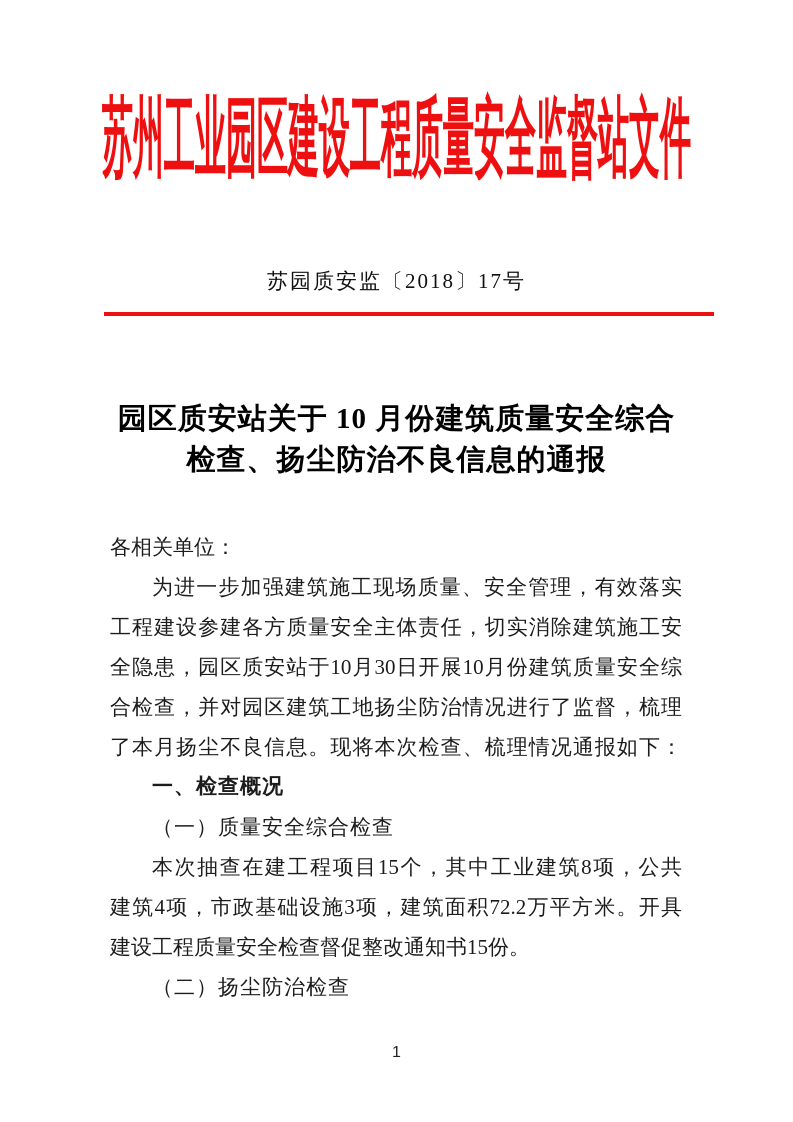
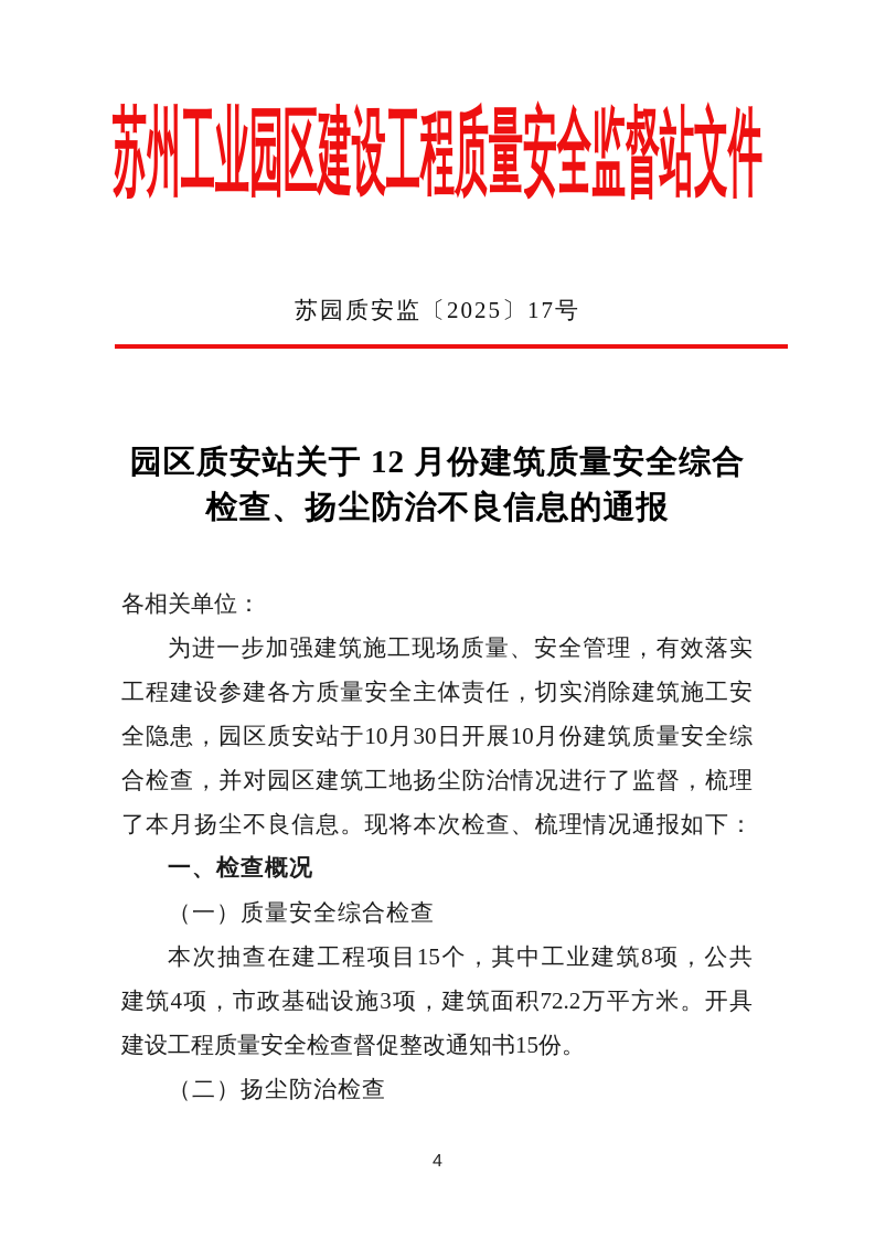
  苏州工业园区建设工程质量安全监督站文件
- 苏园质安监〔2018〕17号
+ 苏园质安监〔2025〕17号
- 园区质安站关于 10 月份建筑质量安全综合
+ 园区质安站关于 12 月份建筑质量安全综合
  检查、扬尘防治不良信息的通报
  各相关单位：
  为进一步加强建筑施工现场质量、安全管理，有效落实
  工程建设参建各方质量安全主体责任，切实消除建筑施工安
  全隐患，园区质安站于10月30日开展10月份建筑质量安全综
  合检查，并对园区建筑工地扬尘防治情况进行了监督，梳理
  了本月扬尘不良信息。现将本次检查、梳理情况通报如下：
  一、检查概况
  （一）质量安全综合检查
  本次抽查在建工程项目15个，其中工业建筑8项，公共
  建筑4项，市政基础设施3项，建筑面积72.2万平方米。开具
  建设工程质量安全检查督促整改通知书15份。
  （二）扬尘防治检查
- 1
+ 4
